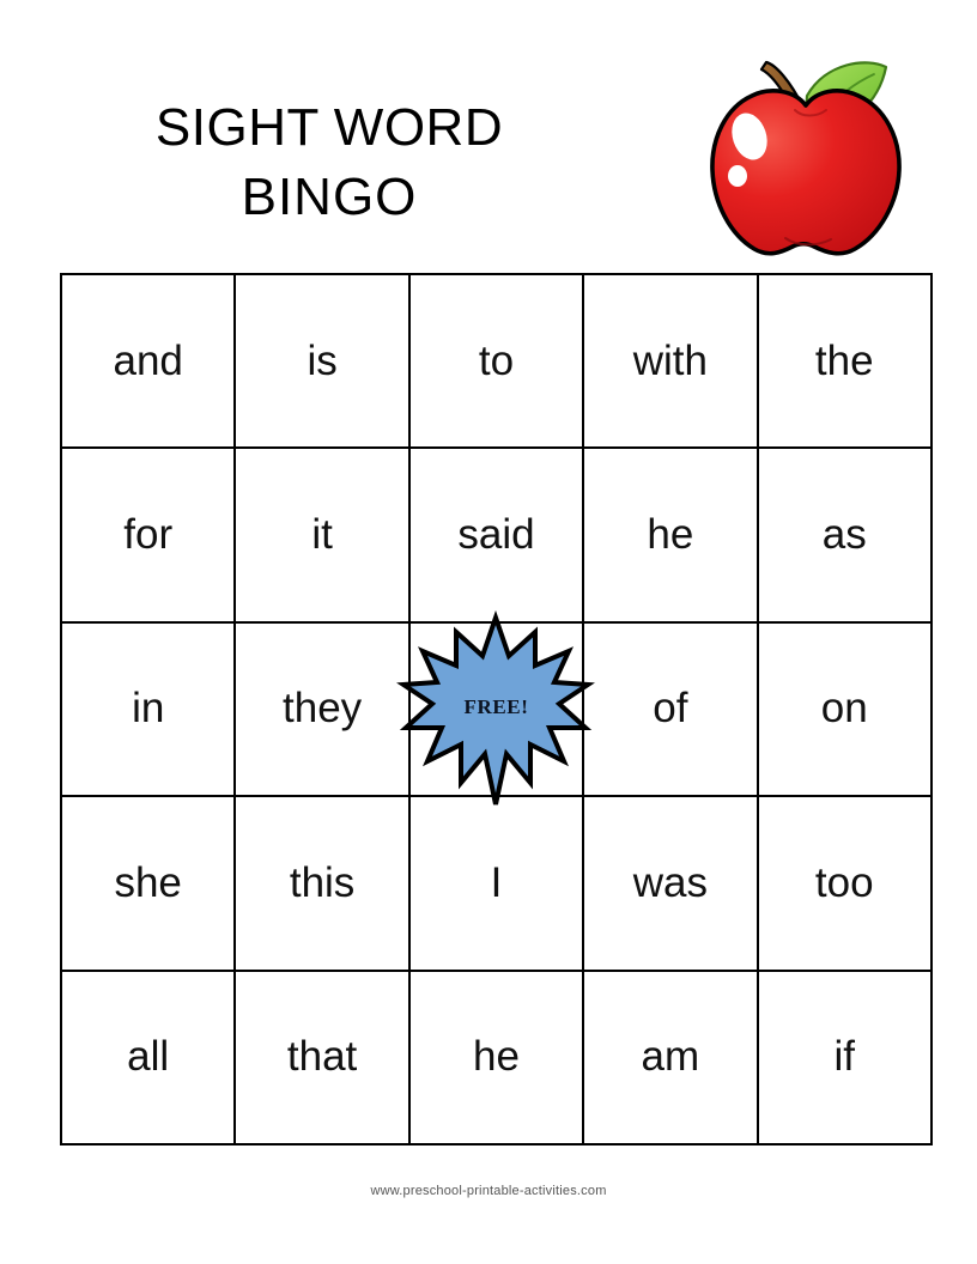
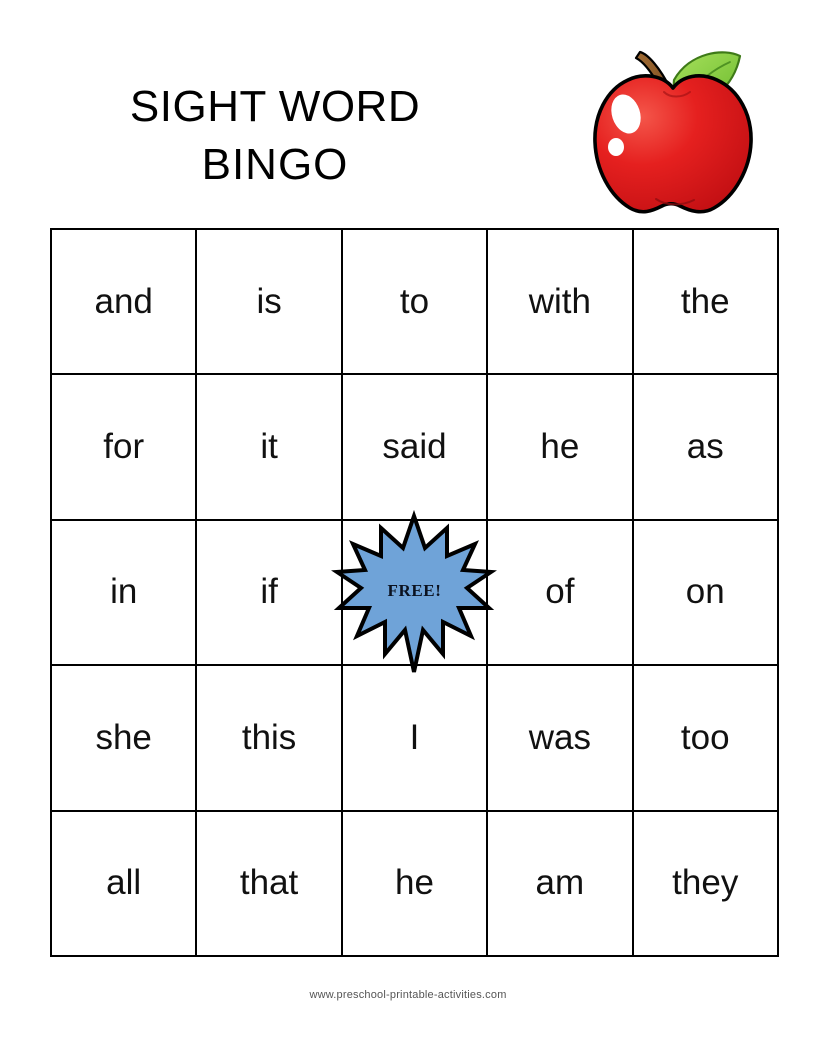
  SIGHT WORD
  BINGO
  and	is	to	with	the
  for	it	said	he	as
- in	they	FREE!	of	on
+ in	if	FREE!	of	on
  she	this	I	was	too
- all	that	he	am	if
+ all	that	he	am	they
  www.preschool-printable-activities.com
